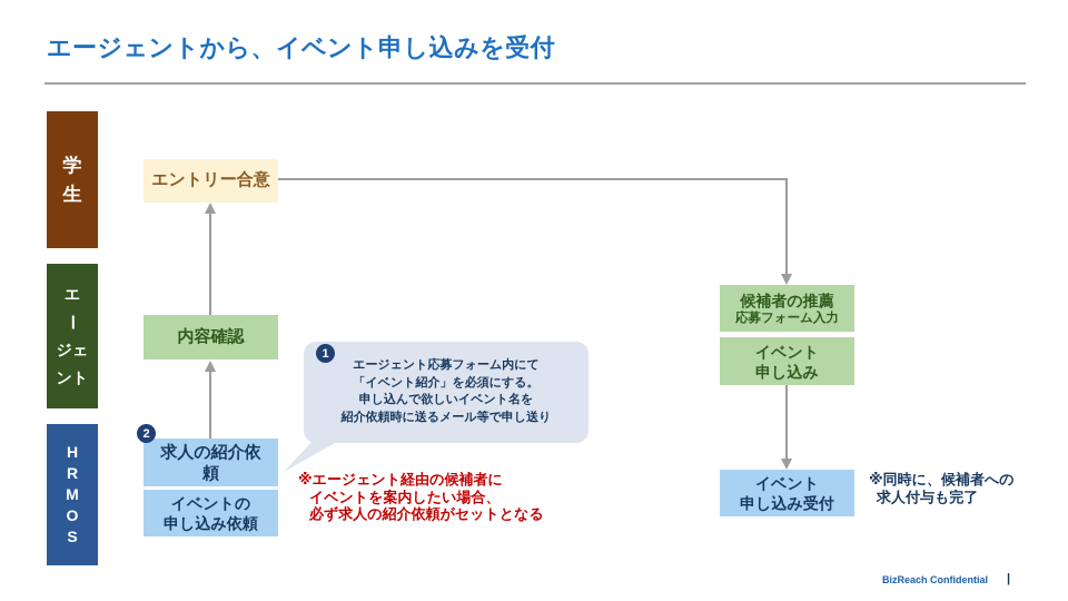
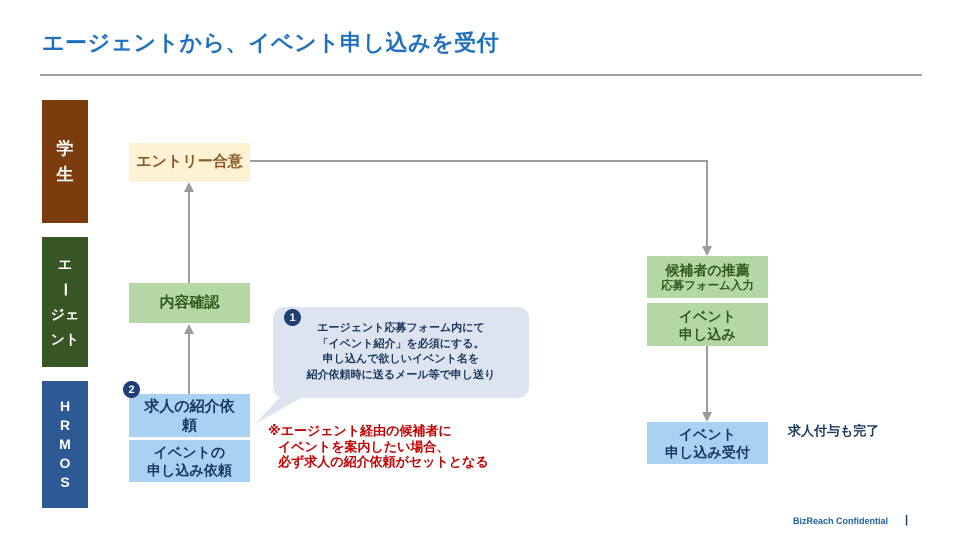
  エージェントから、イベント申し込みを受付
  学
  生
  エ
  ジェ
  ント
  H
  R
  M
  O
  S
  エントリー合意
  内容確認
  求人の紹介依
  頼
  イベントの
  申し込み依頼
  候補者の推薦
  応募フォーム入力
  イベント
  申し込み
  イベント
  申し込み受付
  エージェント応募フォーム内にて
  「イベント紹介」を必須にする。
  申し込んで欲しいイベント名を
  紹介依頼時に送るメール等で申し送り
  1
  2
  ※エージェント経由の候補者に
  イベントを案内したい場合、
  必ず求人の紹介依頼がセットとなる
- ※同時に、候補者への
  求人付与も完了
  BizReach Confidential
  |
